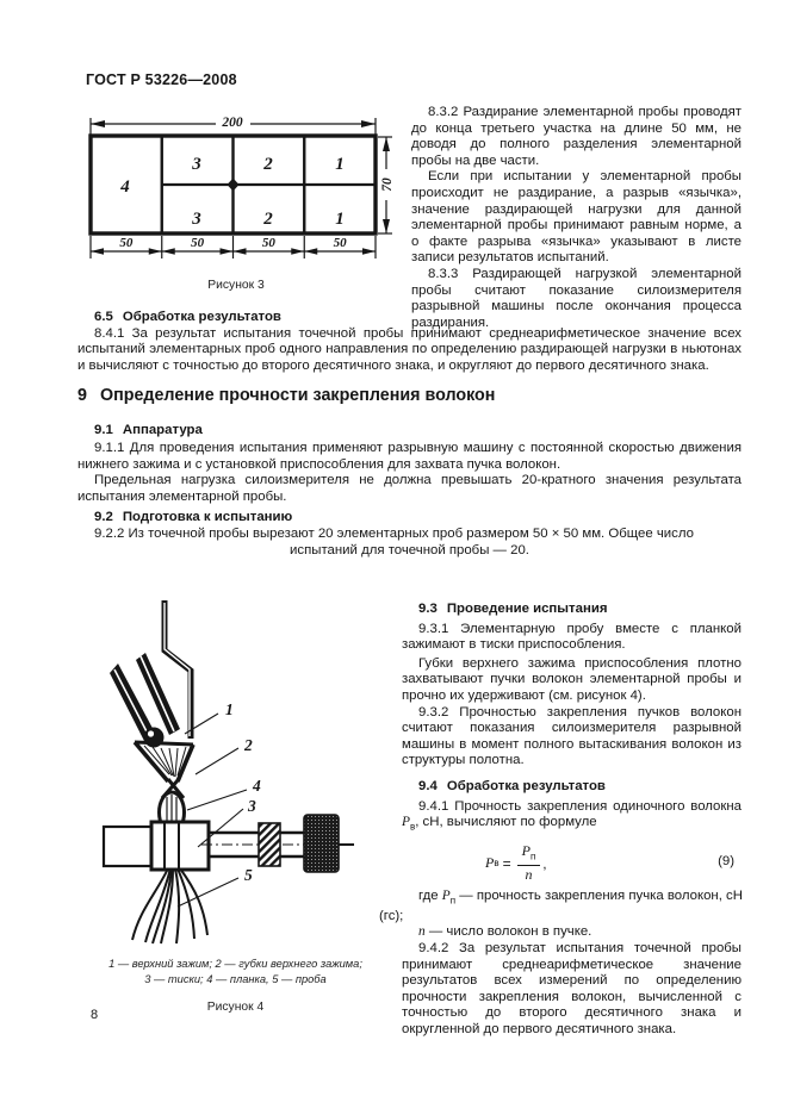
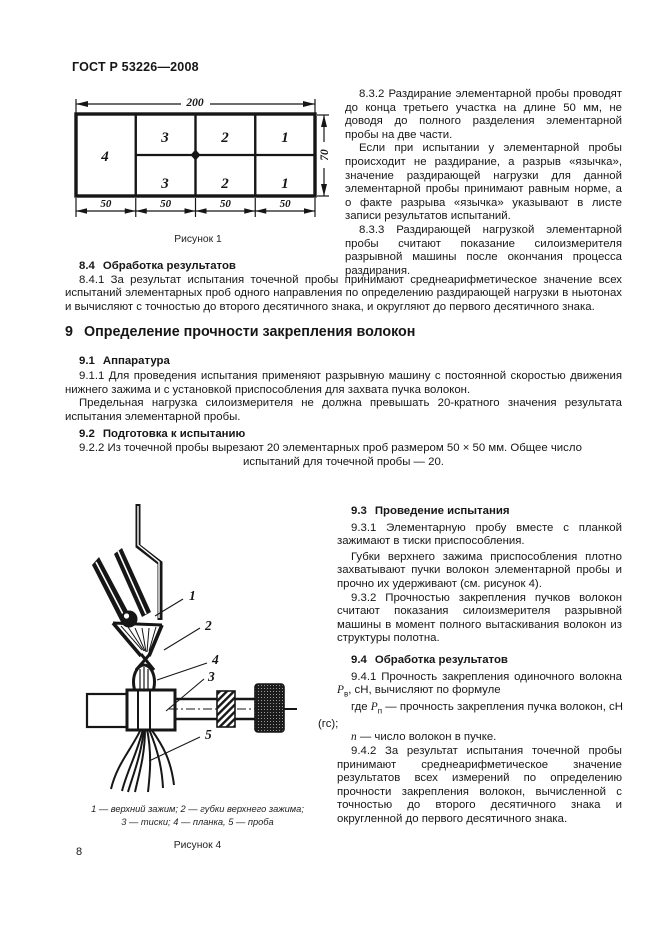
  ГОСТ Р 53226—2008
  200
  4
  3
  2
  1
  3
  2
  1
  50
  50
  50
  50
- Рисунок 3
+ Рисунок 1
  8.3.2 Раздирание элементарной пробы проводят до конца третьего участка на длине 50 мм, не доводя до полного разделения элементарной пробы на две части.
  Если при испытании у элементарной пробы происходит не раздирание, а разрыв «язычка», значение раздирающей нагрузки для данной элементарной пробы принимают равным норме, а о факте разрыва «язычка» указывают в листе записи результатов испытаний.
  8.3.3 Раздирающей нагрузкой элементарной пробы считают показание силоизмерителя разрывной машины после окончания процесса раздирания.
- 6.5 Обработка результатов
+ 8.4 Обработка результатов
  8.4.1 За результат испытания точечной пробы принимают среднеарифметическое значение всех испытаний элементарных проб одного направления по определению раздирающей нагрузки в ньютонах и вычисляют с точностью до второго десятичного знака, и округляют до первого десятичного знака.
  9 Определение прочности закрепления волокон
  9.1 Аппаратура
  9.1.1 Для проведения испытания применяют разрывную машину с постоянной скоростью движения нижнего зажима и с установкой приспособления для захвата пучка волокон.
  Предельная нагрузка силоизмерителя не должна превышать 20-кратного значения результата испытания элементарной пробы.
  9.2 Подготовка к испытанию
  9.2.2 Из точечной пробы вырезают 20 элементарных проб размером 50 × 50 мм. Общее число
  испытаний для точечной пробы — 20.
  1
  2
  4
  3
  5
  1 — верхний зажим; 2 — губки верхнего зажима;
  3 — тиски; 4 — планка, 5 — проба
  Рисунок 4
  9.3 Проведение испытания
  9.3.1 Элементарную пробу вместе с планкой зажимают в тиски приспособления.
  Губки верхнего зажима приспособления плотно захватывают пучки волокон элементарной пробы и прочно их удерживают (см. рисунок 4).
  9.3.2 Прочностью закрепления пучков волокон считают показания силоизмерителя разрывной машины в момент полного вытаскивания волокон из структуры полотна.
  9.4 Обработка результатов
  9.4.1 Прочность закрепления одиночного волокна Pв, сН, вычисляют по формуле
- P
- в
- =
- Pп
- n
- ,
- (9)
  где Pп — прочность закрепления пучка волокон, сН
  (гс);
  n — число волокон в пучке.
  9.4.2 За результат испытания точечной пробы принимают среднеарифметическое значение результатов всех измерений по определению прочности закрепления волокон, вычисленной с точностью до второго десятичного знака и округленной до первого десятичного знака.
  8
